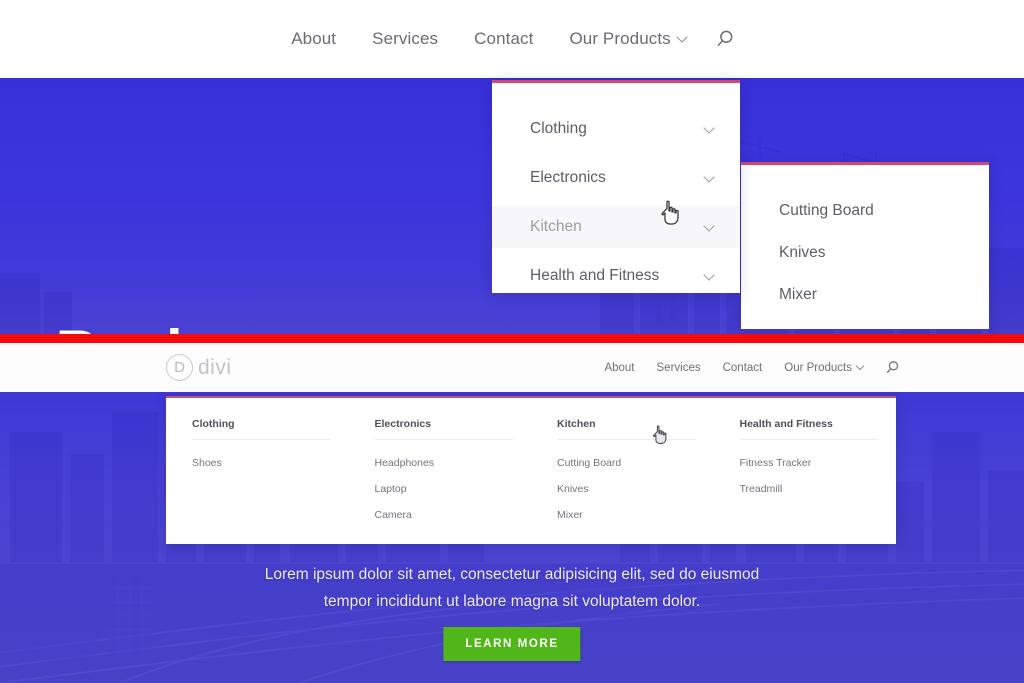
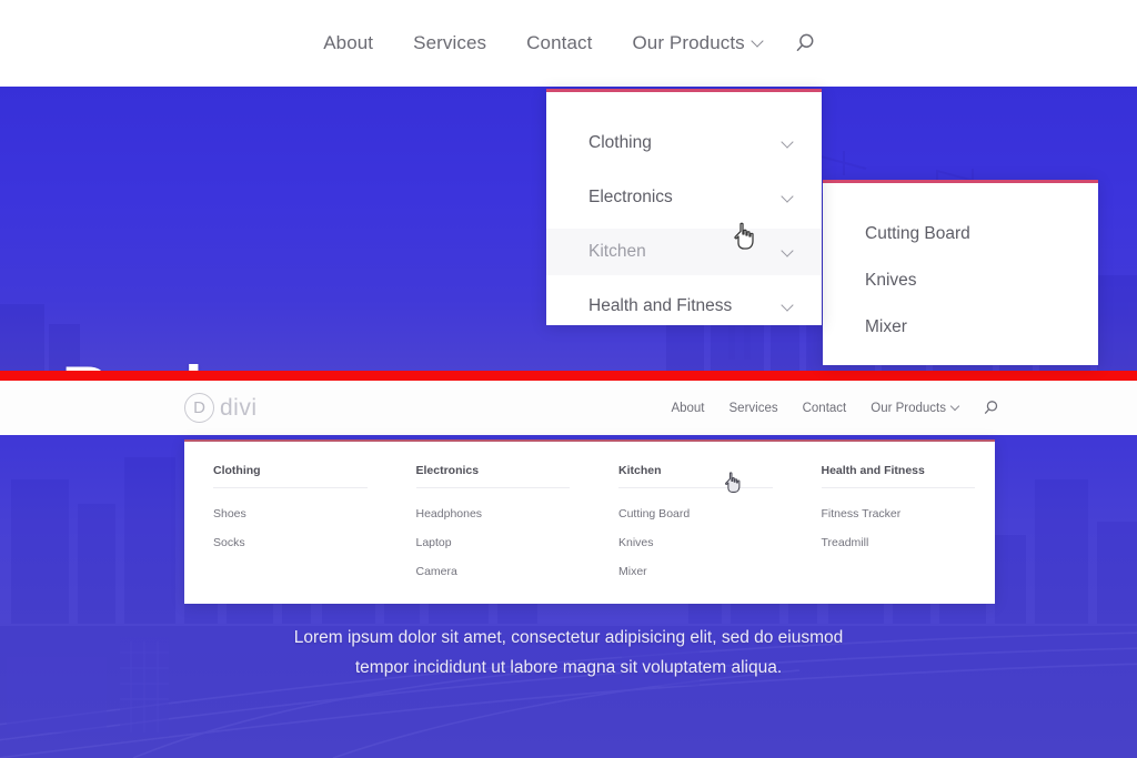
  About
  Services
  Contact
  Our Products
  Clothing
  Electronics
  Kitchen
  Health and Fitness
  Cutting Board
  Knives
  Mixer
  D
  divi
  About
  Services
  Contact
  Our Products
  Clothing
  Shoes
+ Socks
  Electronics
  Headphones
  Laptop
  Camera
  Kitchen
  Cutting Board
  Knives
  Mixer
  Health and Fitness
  Fitness Tracker
  Treadmill
  Lorem ipsum dolor sit amet, consectetur adipisicing elit, sed do eiusmod
- tempor incididunt ut labore magna sit voluptatem dolor.
+ tempor incididunt ut labore magna sit voluptatem aliqua.
- LEARN MORE
